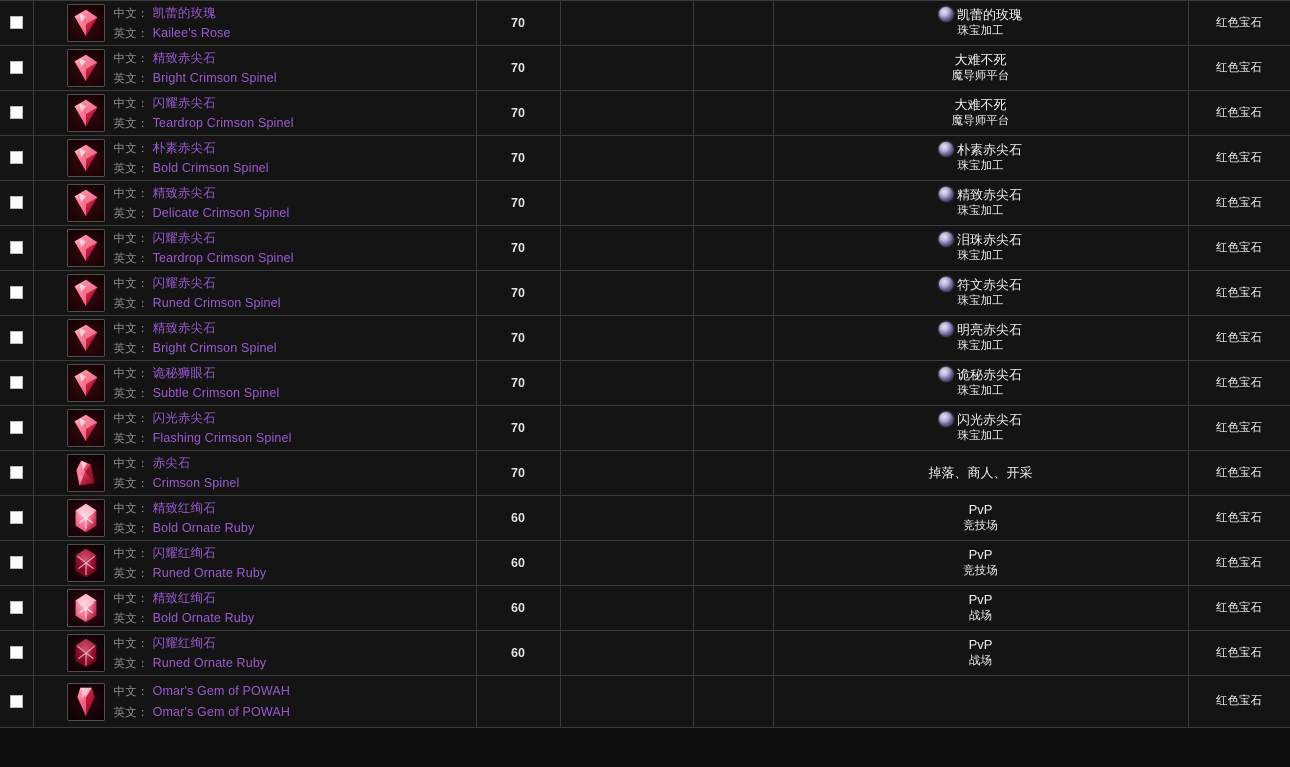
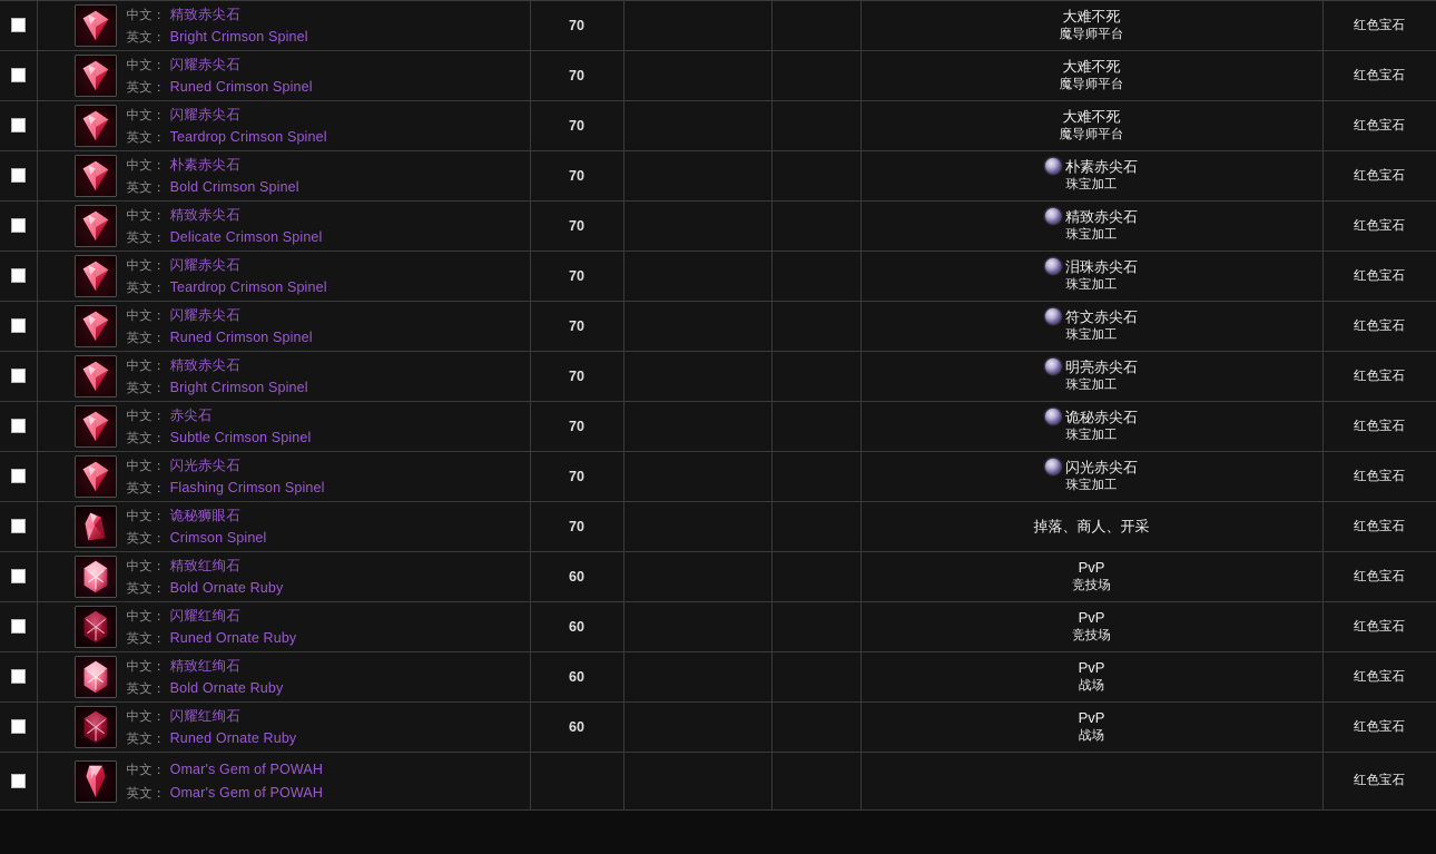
- 	中文： 凯蕾的玫瑰英文： Kailee's Rose	70			凯蕾的玫瑰珠宝加工	红色宝石
  	中文： 精致赤尖石英文： Bright Crimson Spinel	70			大难不死魔导师平台	红色宝石
+ 	中文： 闪耀赤尖石英文： Runed Crimson Spinel	70			大难不死魔导师平台	红色宝石
  	中文： 闪耀赤尖石英文： Teardrop Crimson Spinel	70			大难不死魔导师平台	红色宝石
  	中文： 朴素赤尖石英文： Bold Crimson Spinel	70			朴素赤尖石珠宝加工	红色宝石
  	中文： 精致赤尖石英文： Delicate Crimson Spinel	70			精致赤尖石珠宝加工	红色宝石
  	中文： 闪耀赤尖石英文： Teardrop Crimson Spinel	70			泪珠赤尖石珠宝加工	红色宝石
  	中文： 闪耀赤尖石英文： Runed Crimson Spinel	70			符文赤尖石珠宝加工	红色宝石
  	中文： 精致赤尖石英文： Bright Crimson Spinel	70			明亮赤尖石珠宝加工	红色宝石
- 	中文： 诡秘狮眼石英文： Subtle Crimson Spinel	70			诡秘赤尖石珠宝加工	红色宝石
+ 	中文： 赤尖石英文： Subtle Crimson Spinel	70			诡秘赤尖石珠宝加工	红色宝石
  	中文： 闪光赤尖石英文： Flashing Crimson Spinel	70			闪光赤尖石珠宝加工	红色宝石
- 	中文： 赤尖石英文： Crimson Spinel	70			掉落、商人、开采	红色宝石
+ 	中文： 诡秘狮眼石英文： Crimson Spinel	70			掉落、商人、开采	红色宝石
  	中文： 精致红绚石英文： Bold Ornate Ruby	60			PvP竞技场	红色宝石
  	中文： 闪耀红绚石英文： Runed Ornate Ruby	60			PvP竞技场	红色宝石
  	中文： 精致红绚石英文： Bold Ornate Ruby	60			PvP战场	红色宝石
  	中文： 闪耀红绚石英文： Runed Ornate Ruby	60			PvP战场	红色宝石
  	中文： Omar's Gem of POWAH英文： Omar's Gem of POWAH					红色宝石
